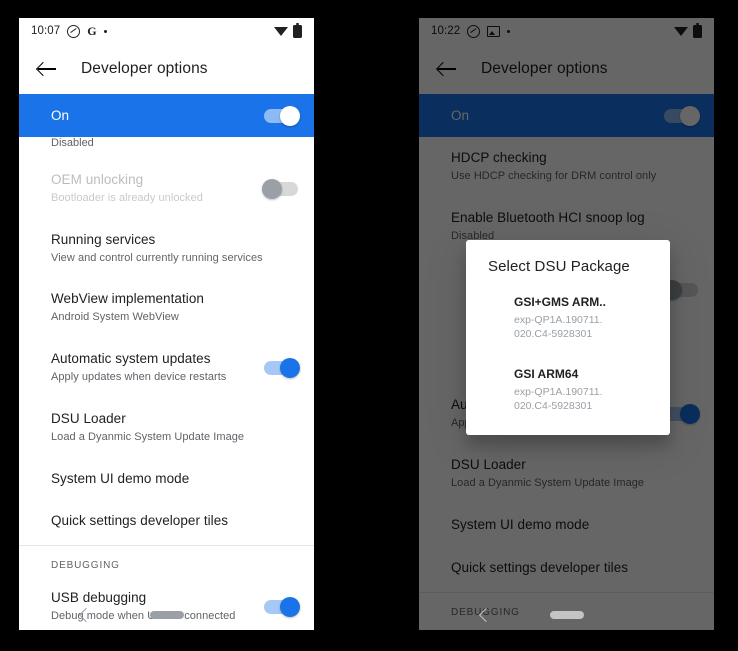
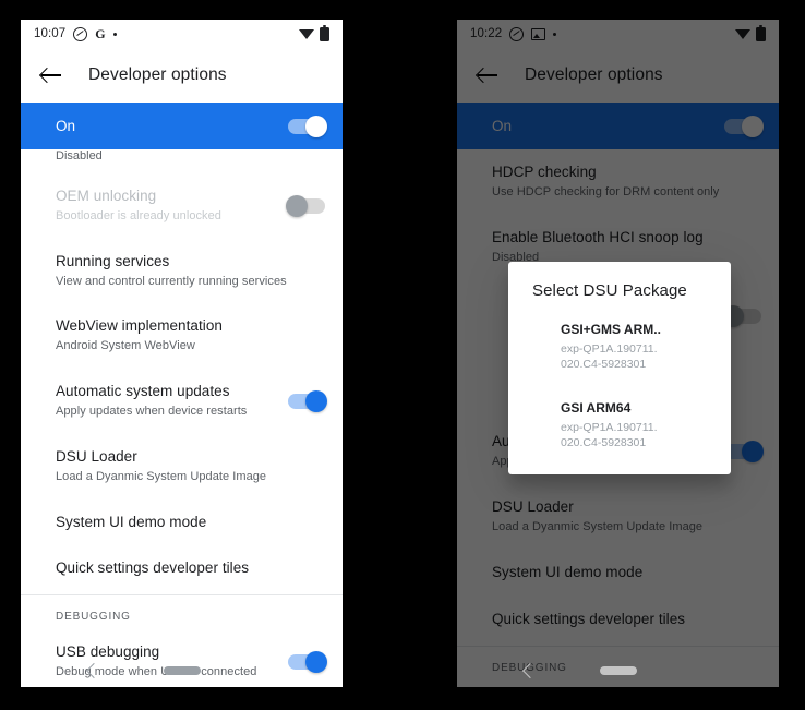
  10:07
  G
  Developer options
  On
  Disabled
  OEM unlocking
  Bootloader is already unlocked
  Running services
  View and control currently running services
  WebView implementation
  Android System WebView
  Automatic system updates
  Apply updates when device restarts
  DSU Loader
  Load a Dyanmic System Update Image
  System UI demo mode
  Quick settings developer tiles
  DEBUGGING
  USB debugging
  Debug mode when connected
  10:22
  Developer options
  On
  HDCP checking
- Use HDCP checking for DRM control only
+ Use HDCP checking for DRM content only
  Enable Bluetooth HCI snoop log
  Disabled
  DSU Loader
  Load a Dyanmic System Update Image
  System UI demo mode
  Quick settings developer tiles
  DEBUGGING
  Select DSU Package
  GSI+GMS ARM..
  exp-QP1A.190711.
  020.C4-5928301
  GSI ARM64
  exp-QP1A.190711.
  020.C4-5928301
